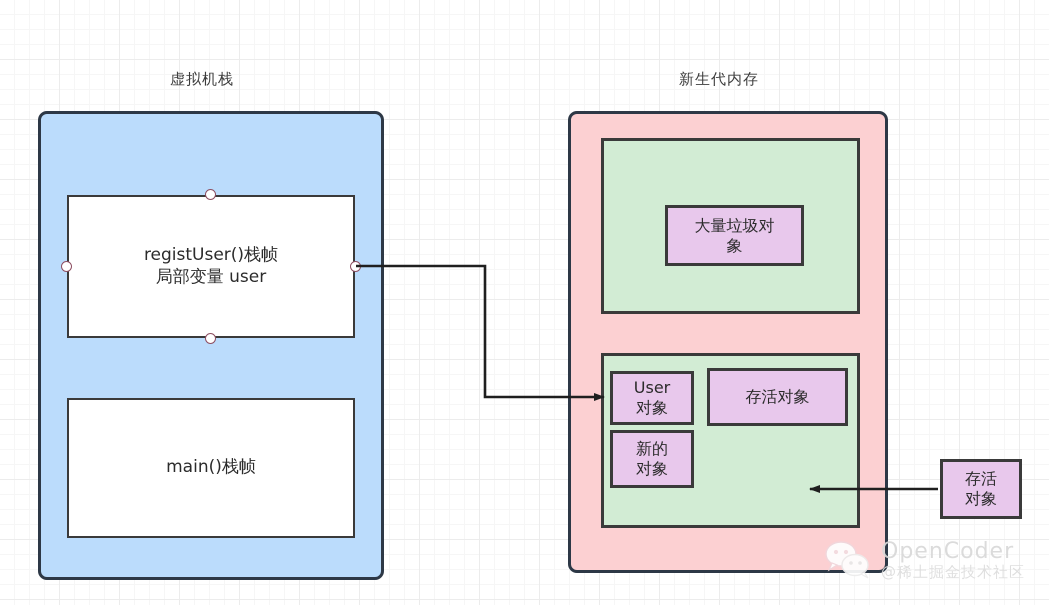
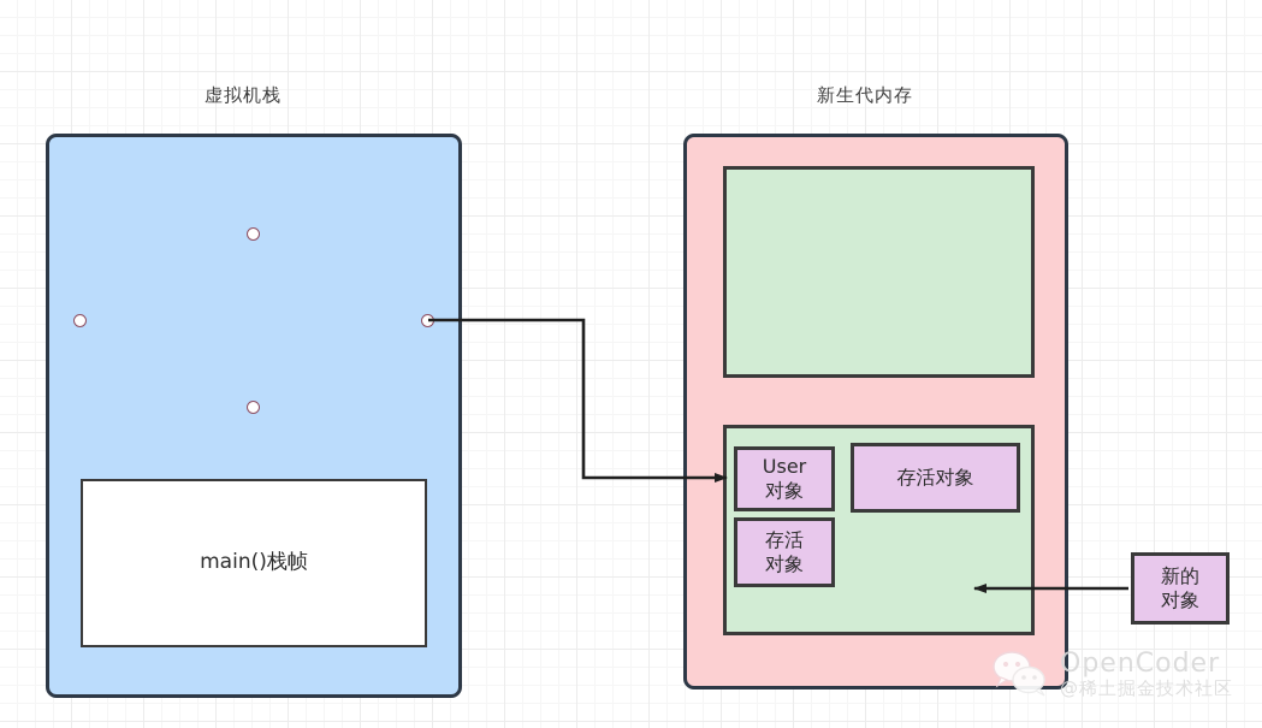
  虚拟机栈
  新生代内存
- registUser()栈帧
- 局部变量 user
  main()栈帧
- 大量垃圾对
- 象
  User
  对象
  存活对象
- 新的
+ 存活
  对象
- 存活
+ 新的
  对象
  OpenCoder
  @稀土掘金技术社区
